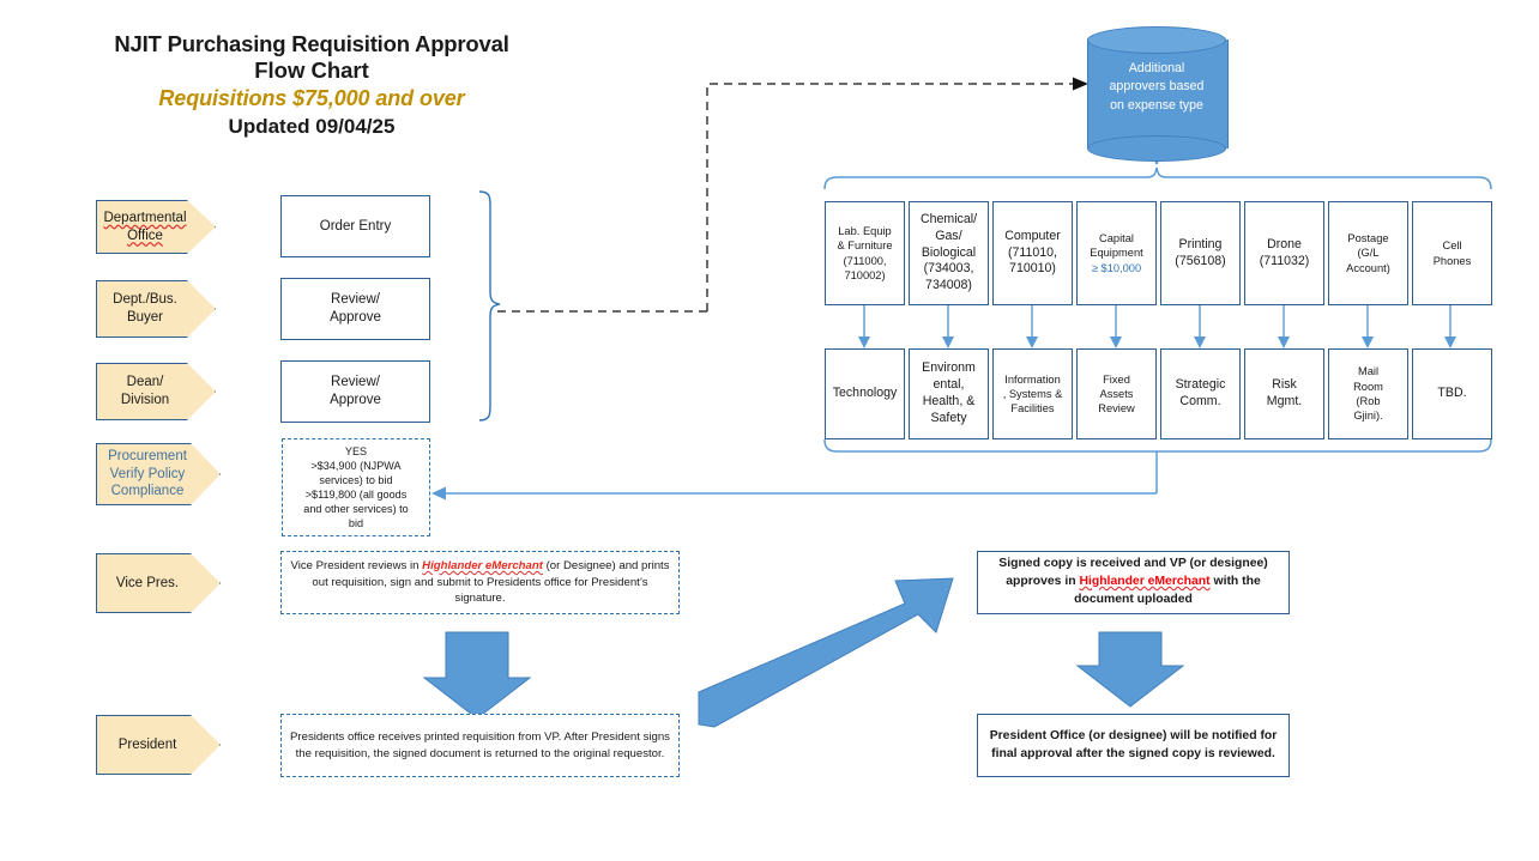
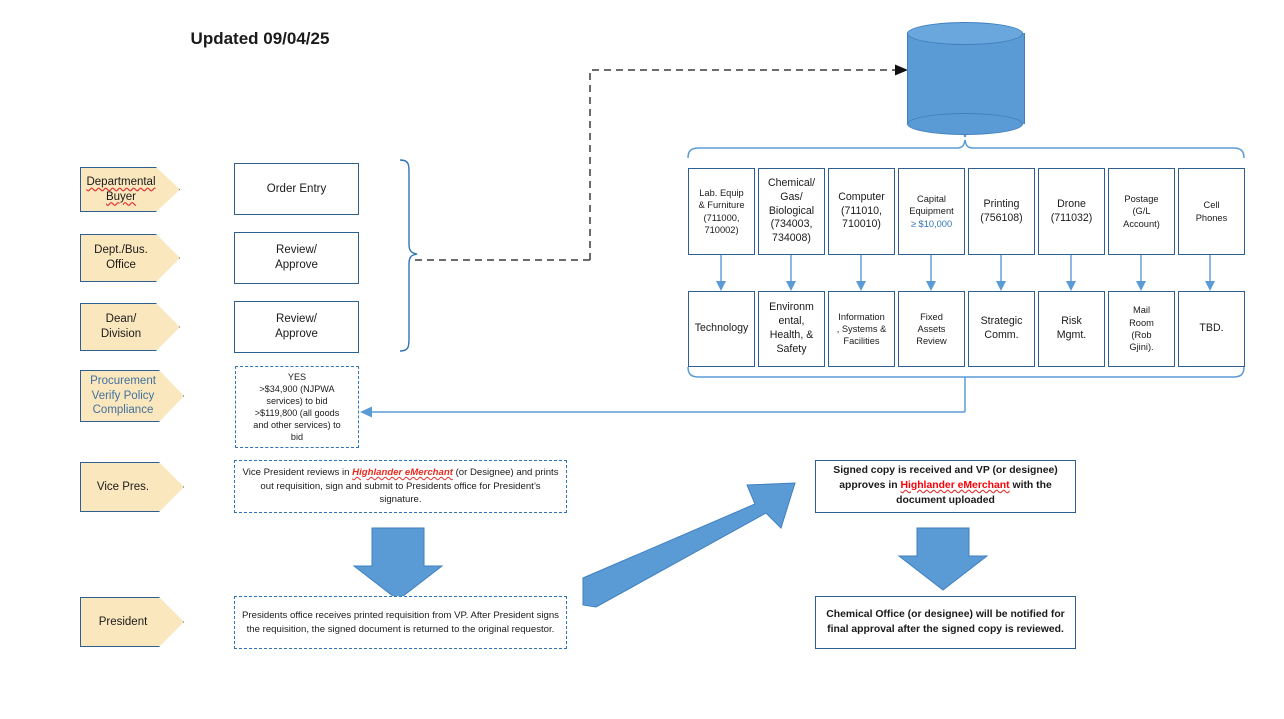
- NJIT Purchasing Requisition Approval
- Flow Chart
- Requisitions $75,000 and over
  Updated 09/04/25
  Departmental
- Office
+ Buyer
  Dept./Bus.
- Buyer
+ Office
  Dean/
  Division
  Procurement
  Verify Policy
  Compliance
  Vice Pres.
  President
  Order Entry
  Review/
  Approve
  Review/
  Approve
  YES
  >$34,900 (NJPWA
  services) to bid
  >$119,800 (all goods
  and other services) to
  bid
- Additional
- approvers based
- on expense type
  Lab. Equip
  & Furniture
  (711000,
  710002)
  Chemical/
  Gas/
  Biological
  (734003,
  734008)
  Computer
  (711010,
  710010)
  Capital
  Equipment
  ≥ $10,000
  Printing
  (756108)
  Drone
  (711032)
  Postage
  (G/L
  Account)
  Cell
  Phones
  Technology
  Environm
  ental,
  Health, &
  Safety
  Information
  , Systems &
  Facilities
  Fixed
  Assets
  Review
  Strategic
  Comm.
  Risk
  Mgmt.
  Mail
  Room
  (Rob
  Gjini).
  TBD.
  Vice President reviews in Highlander eMerchant (or Designee) and prints out requisition, sign and submit to Presidents office for President’s signature.
  Presidents office receives printed requisition from VP. After President signs the requisition, the signed document is returned to the original requestor.
  Signed copy is received and VP (or designee) approves in Highlander eMerchant with the document uploaded
- President Office (or designee) will be notified for final approval after the signed copy is reviewed.
+ Chemical Office (or designee) will be notified for final approval after the signed copy is reviewed.
